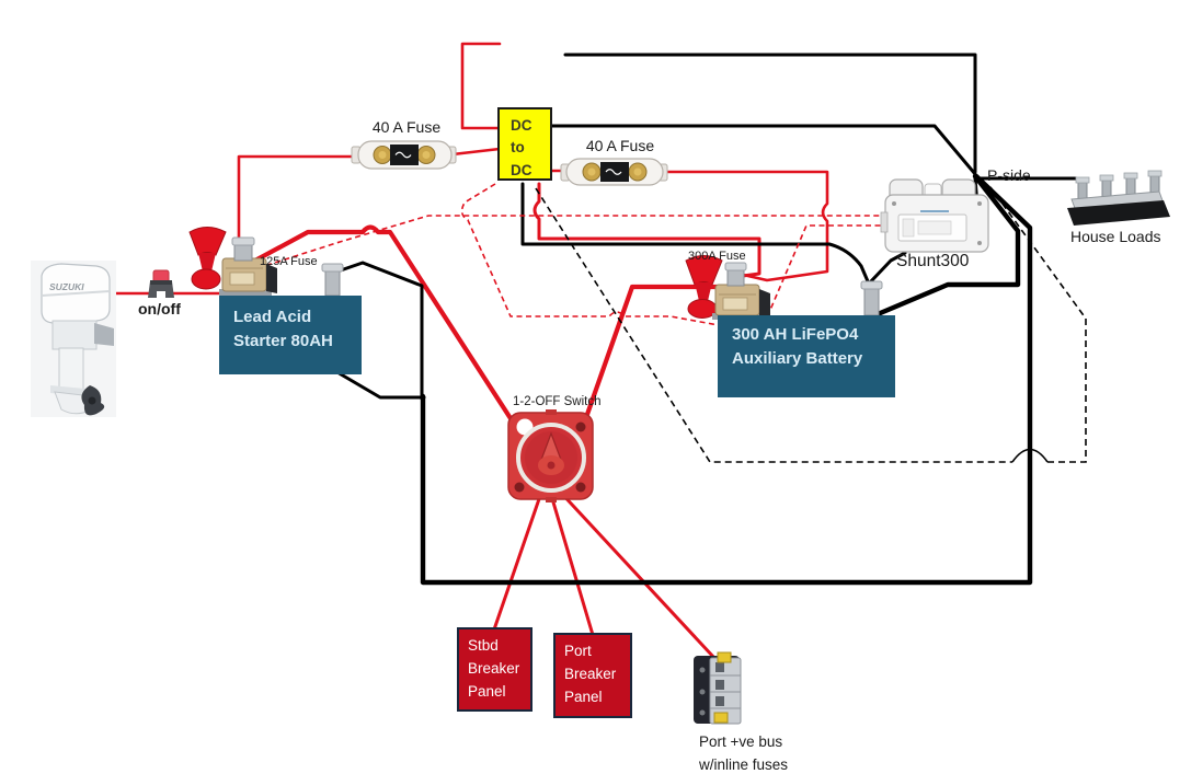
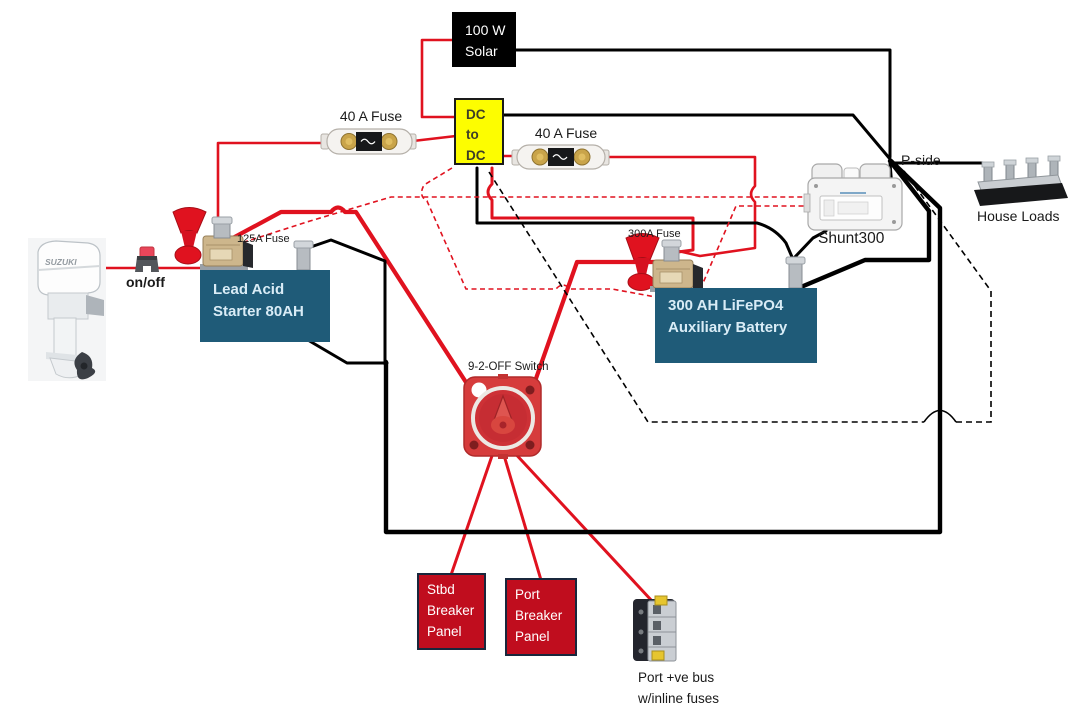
  SUZUKI
+ 100 W
+ Solar
  DC
  to
  DC
  Lead Acid
  Starter 80AH
  300 AH LiFePO4
  Auxiliary Battery
  Stbd
  Breaker
  Panel
  Port
  Breaker
  Panel
  40 A Fuse
  40 A Fuse
  125A Fuse
  300A Fuse
  on/off
  Shunt300
  P-side
  House Loads
- 1-2-OFF Switch
+ 9-2-OFF Switch
  Port +ve bus
  w/inline fuses
